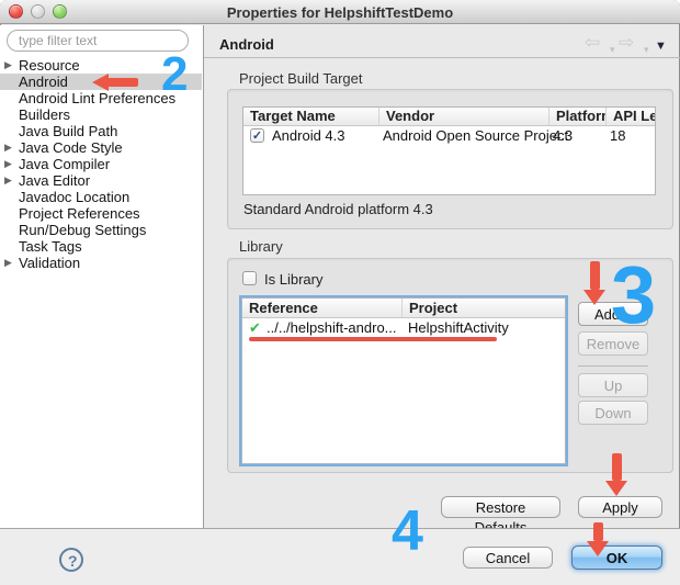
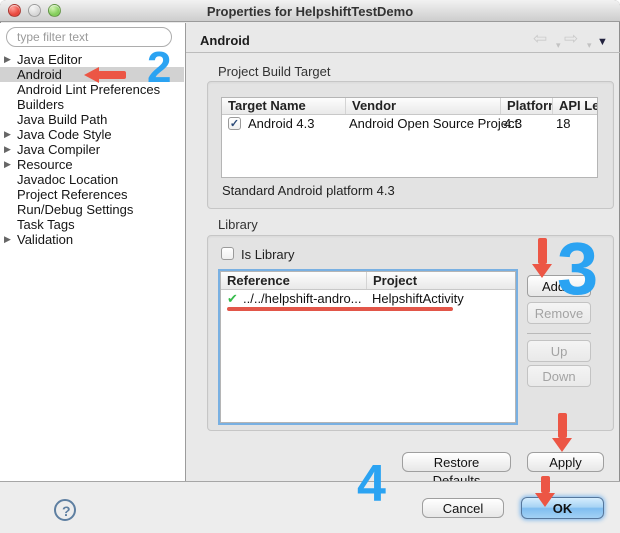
  Properties for HelpshiftTestDemo
  type filter text
  ▶
- Resource
+ Java Editor
  Android
  Android Lint Preferences
  Builders
  Java Build Path
  ▶
  Java Code Style
  ▶
  Java Compiler
  ▶
- Java Editor
+ Resource
  Javadoc Location
  Project References
  Run/Debug Settings
  Task Tags
  ▶
  Validation
  Android
  ⇦
  ▾
  ⇨
  ▾
  ▼
  Project Build Target
  Target Name
  Vendor
  Platfor
  ✓
  Android 4.3
  Android Open Source Project
  4.3
  18
  Standard Android platform 4.3
  Library
  Is Library
  Reference
  Project
  ✔
  ../../helpshift-andro...
  HelpshiftActivity
  Add...
  Remove
  Up
  Down
  Apply
  ?
  Cancel
  OK
  2
  3
  4
